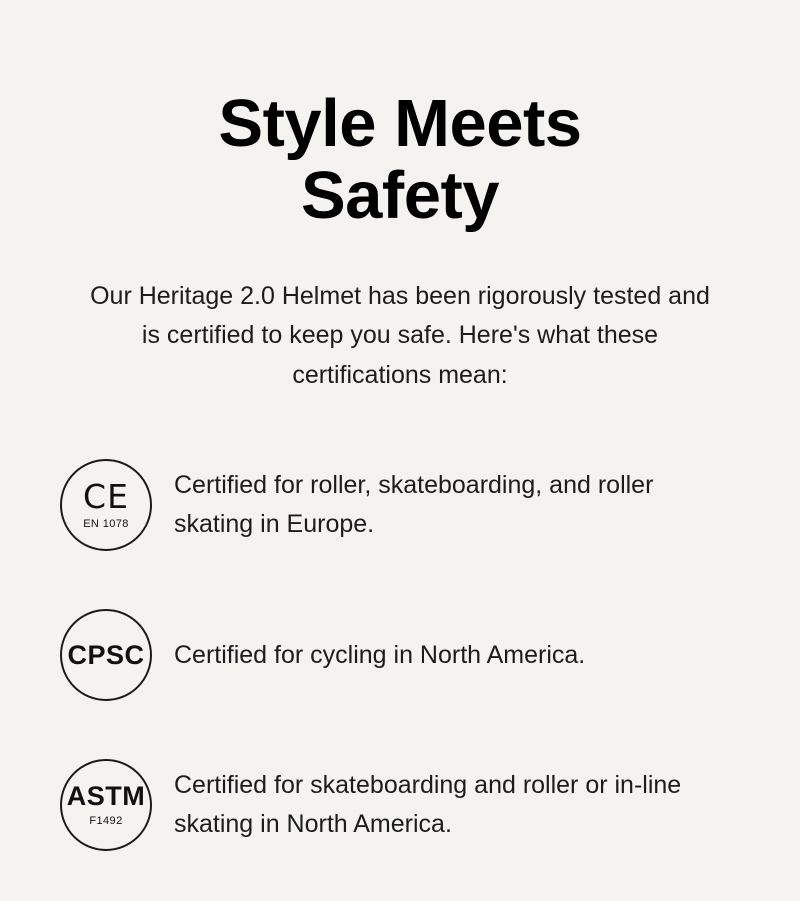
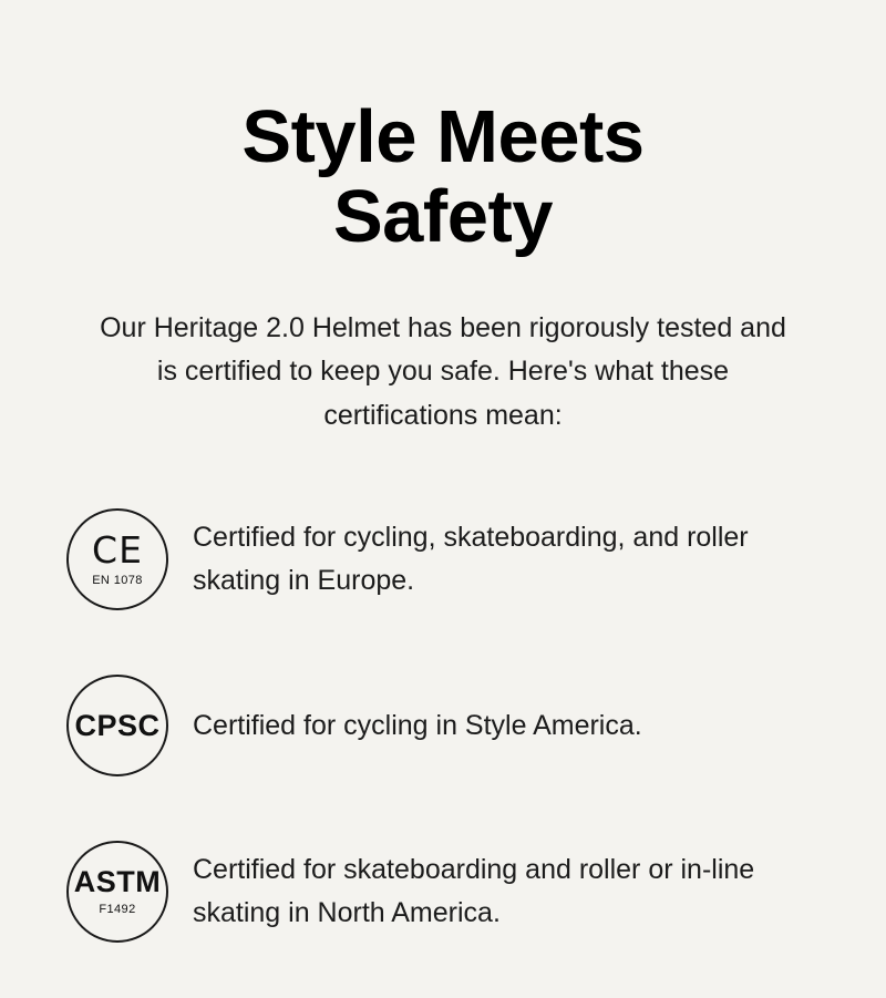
  Style Meets Safety
  Our Heritage 2.0 Helmet has been rigorously tested and is certified to keep you safe. Here's what these certifications mean:
  CE
  EN 1078
- Certified for roller, skateboarding, and roller skating in Europe.
+ Certified for cycling, skateboarding, and roller skating in Europe.
  CPSC
- Certified for cycling in North America.
+ Certified for cycling in Style America.
  ASTM
  F1492
  Certified for skateboarding and roller or in-line skating in North America.
